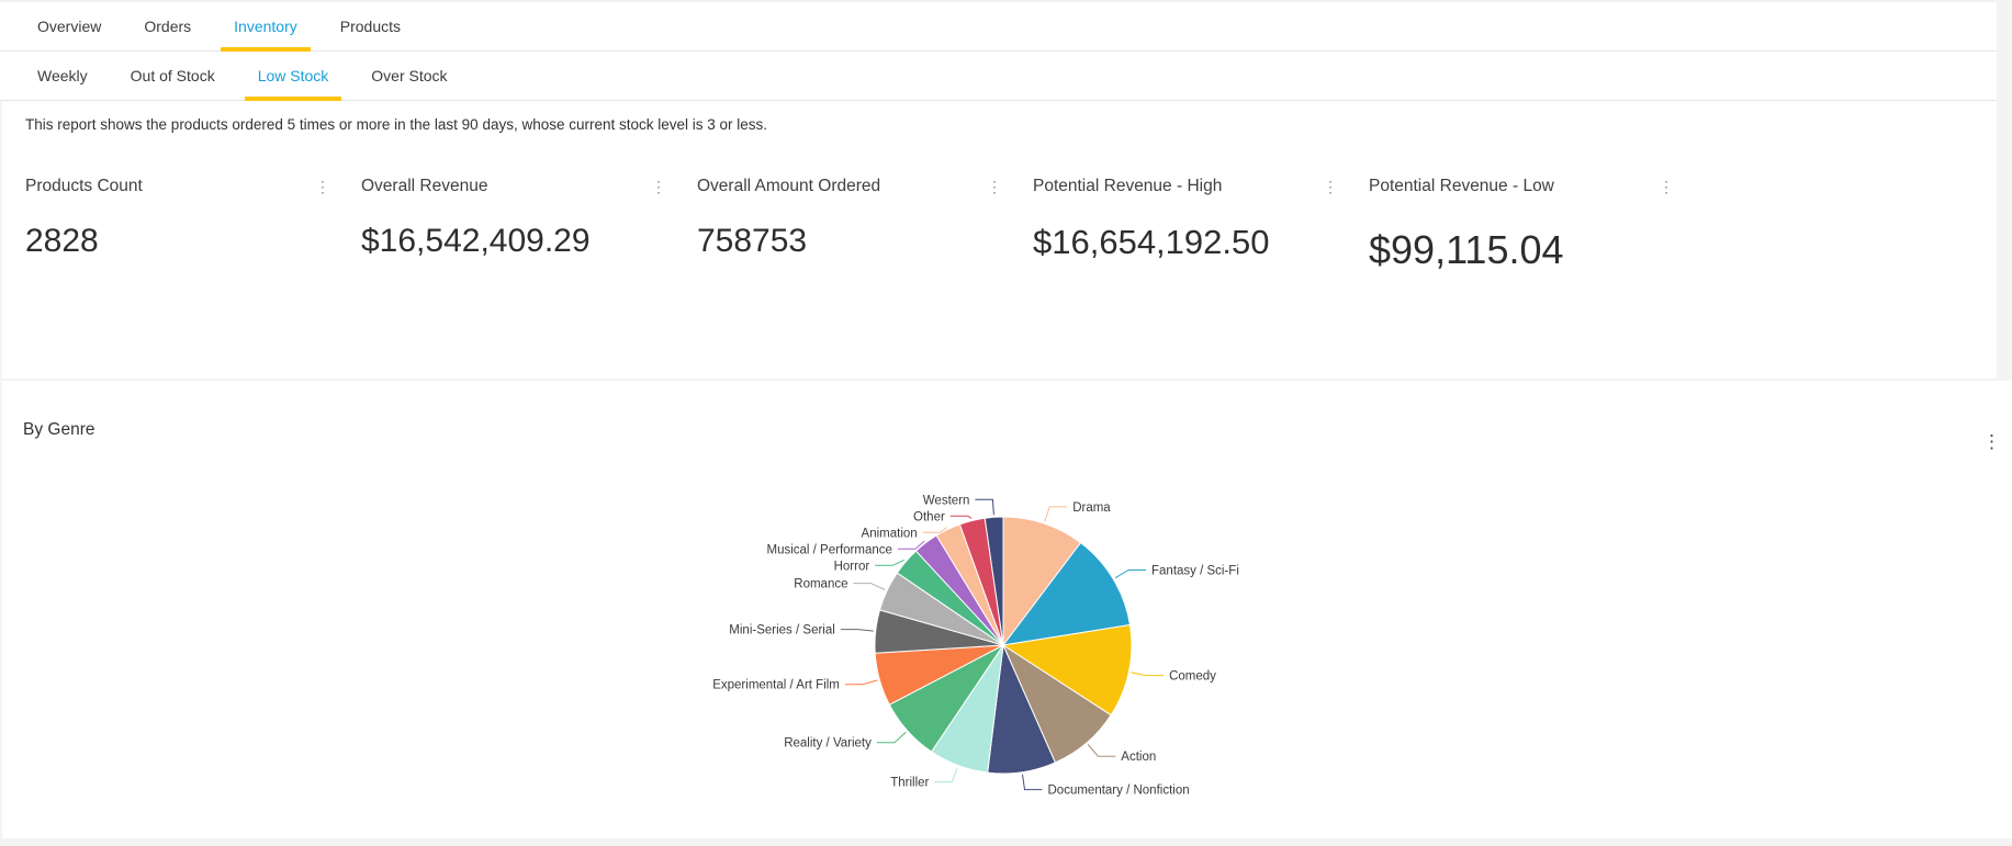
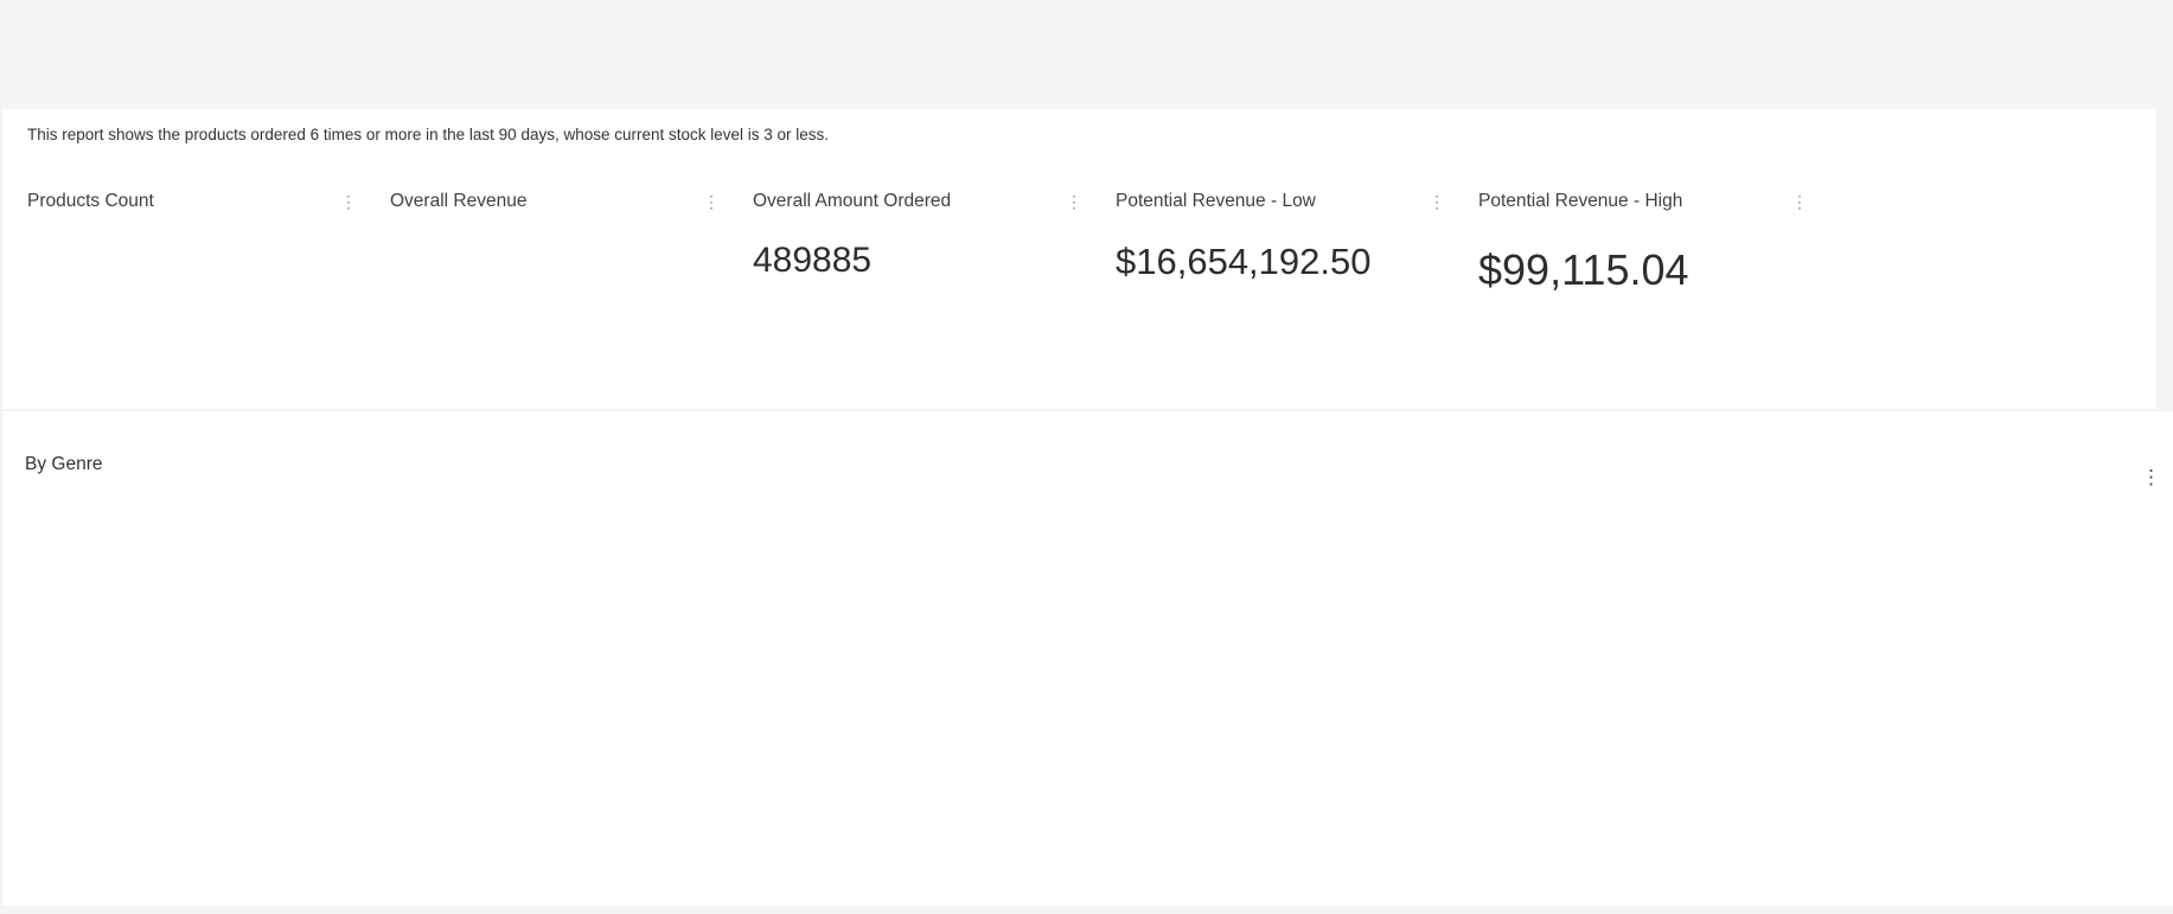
- Overview
- Orders
- Inventory
- Products
- Weekly
- Out of Stock
- Low Stock
- Over Stock
- This report shows the products ordered 5 times or more in the last 90 days, whose current stock level is 3 or less.
+ This report shows the products ordered 6 times or more in the last 90 days, whose current stock level is 3 or less.
  Products Count
  ⋮
- 2828
  Overall Revenue
  ⋮
- $16,542,409.29
  Overall Amount Ordered
  ⋮
- 758753
+ 489885
- Potential Revenue - High
+ Potential Revenue - Low
  ⋮
  $16,654,192.50
- Potential Revenue - Low
+ Potential Revenue - High
  ⋮
  $99,115.04
  By Genre
  ⋮
- Drama
- Fantasy / Sci-Fi
- Comedy
- Action
- Documentary / Nonfiction
- Thriller
- Reality / Variety
- Experimental / Art Film
- Mini-Series / Serial
- Romance
- Horror
- Musical / Performance
- Animation
- Other
- Western
